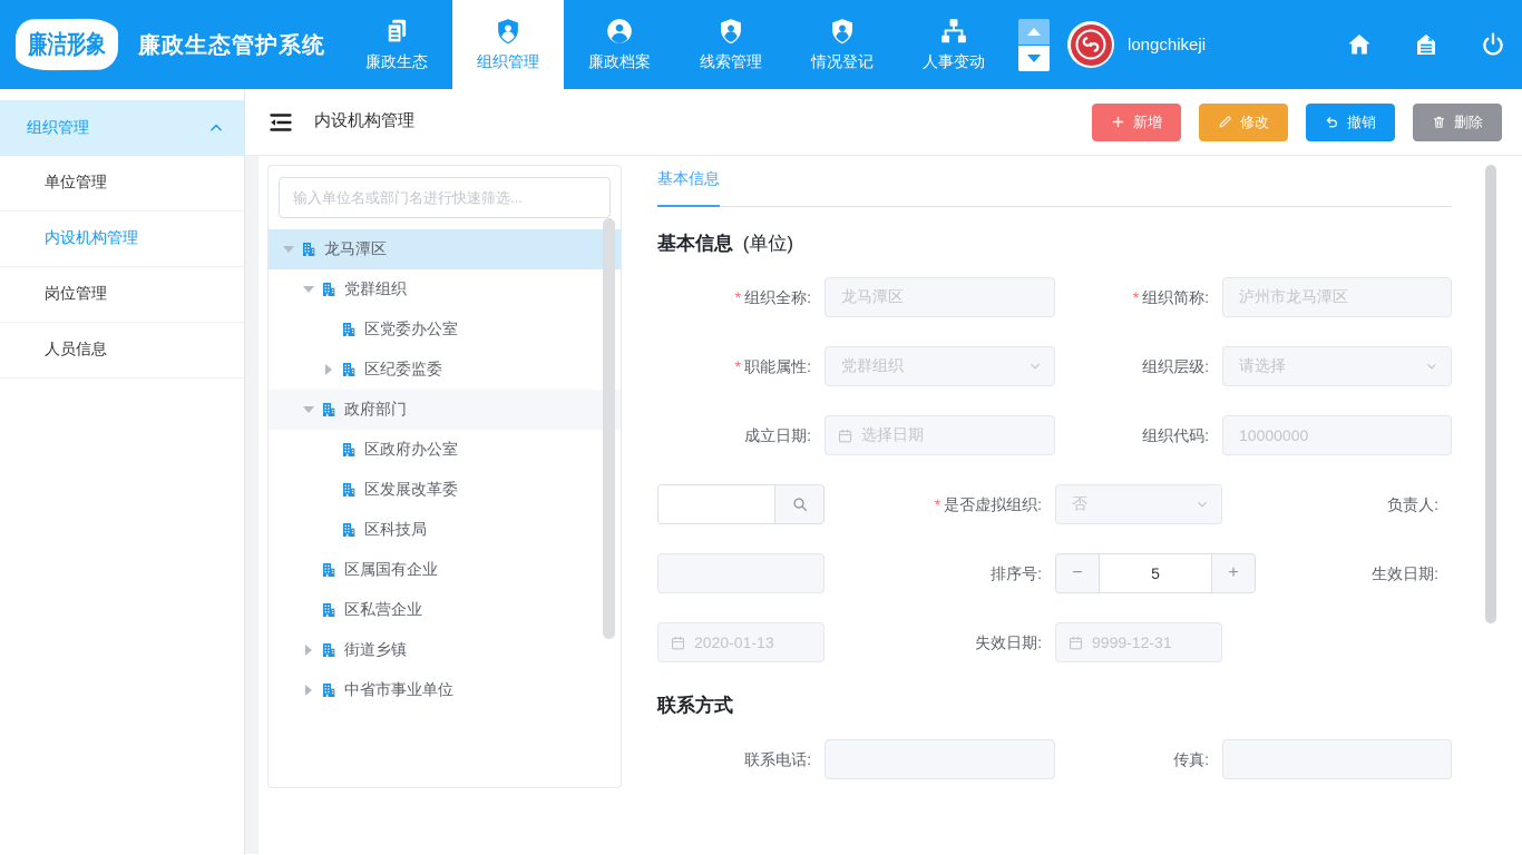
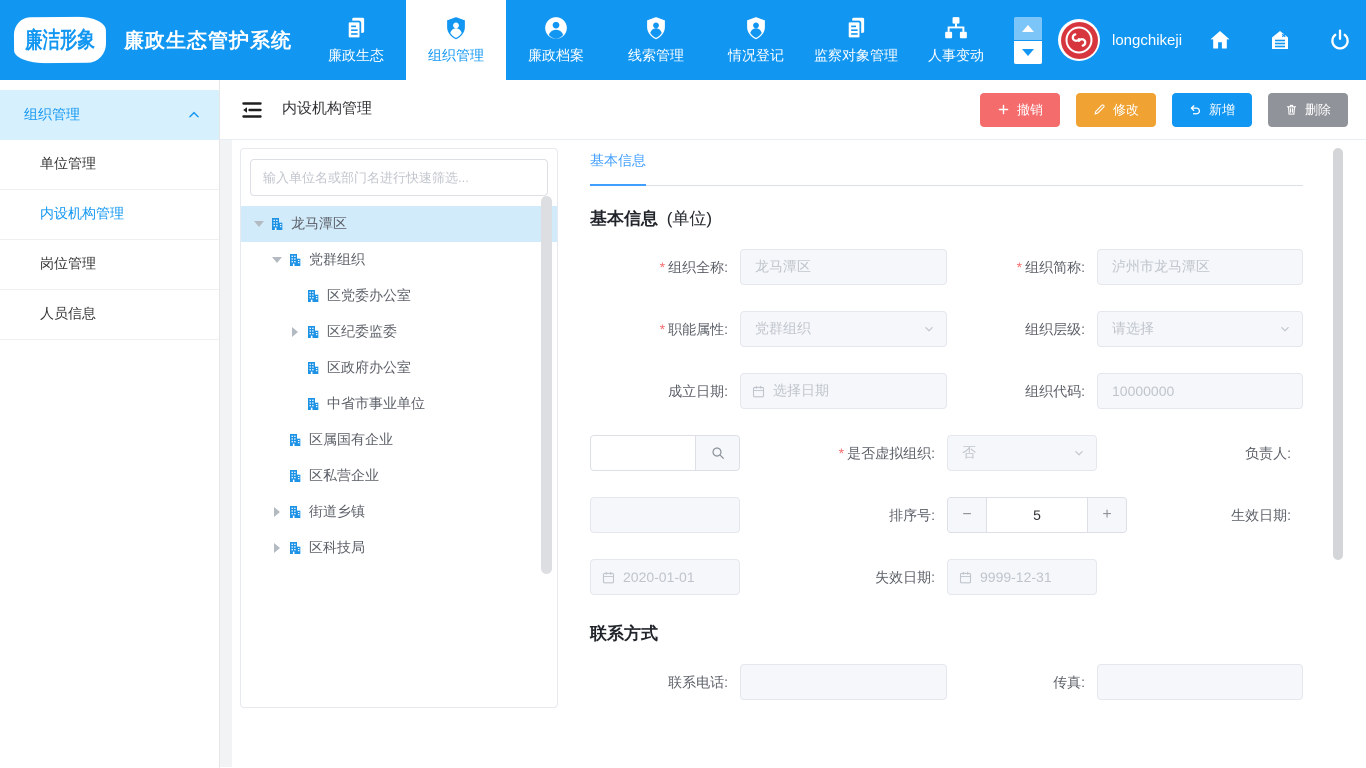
  廉洁形象
  廉政生态管护系统
  廉政生态
  组织管理
  廉政档案
  线索管理
  情况登记
+ 监察对象管理
  人事变动
  longchikeji
  组织管理
  单位管理
  内设机构管理
  岗位管理
  人员信息
  内设机构管理
- 新增
+ 撤销
  修改
- 撤销
+ 新增
  删除
  输入单位名或部门名进行快速筛选...
  龙马潭区
  党群组织
  区党委办公室
  区纪委监委
- 政府部门
  区政府办公室
- 区发展改革委
- 区科技局
+ 中省市事业单位
  区属国有企业
  区私营企业
  街道乡镇
- 中省市事业单位
+ 区科技局
  基本信息
  基本信息 (单位)
  * 组织全称:
  龙马潭区
  * 组织简称:
  泸州市龙马潭区
  * 职能属性:
  党群组织
  组织层级:
  请选择
  成立日期:
  选择日期
  组织代码:
  10000000
  * 是否虚拟组织:
  否
  负责人:
  排序号:
  −
  5
  +
  生效日期:
- 2020-01-13
+ 2020-01-01
  失效日期:
  9999-12-31
  联系方式
  联系电话:
  传真:
